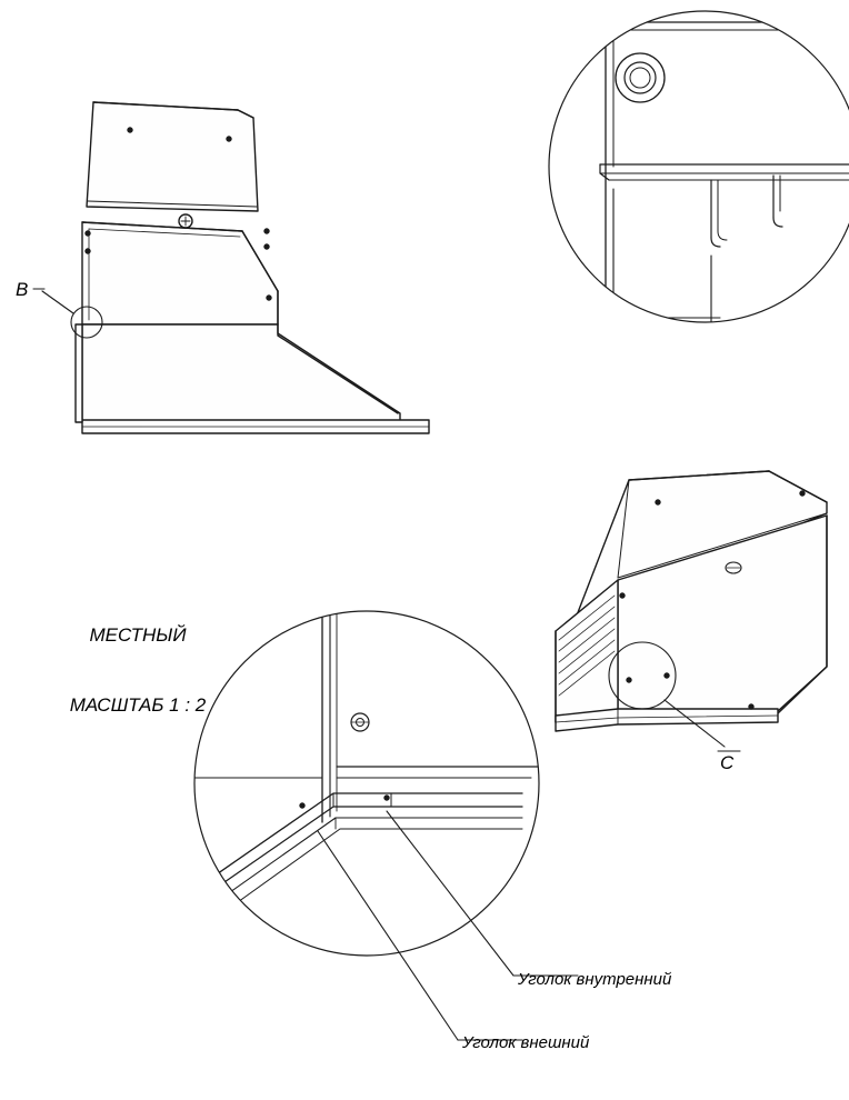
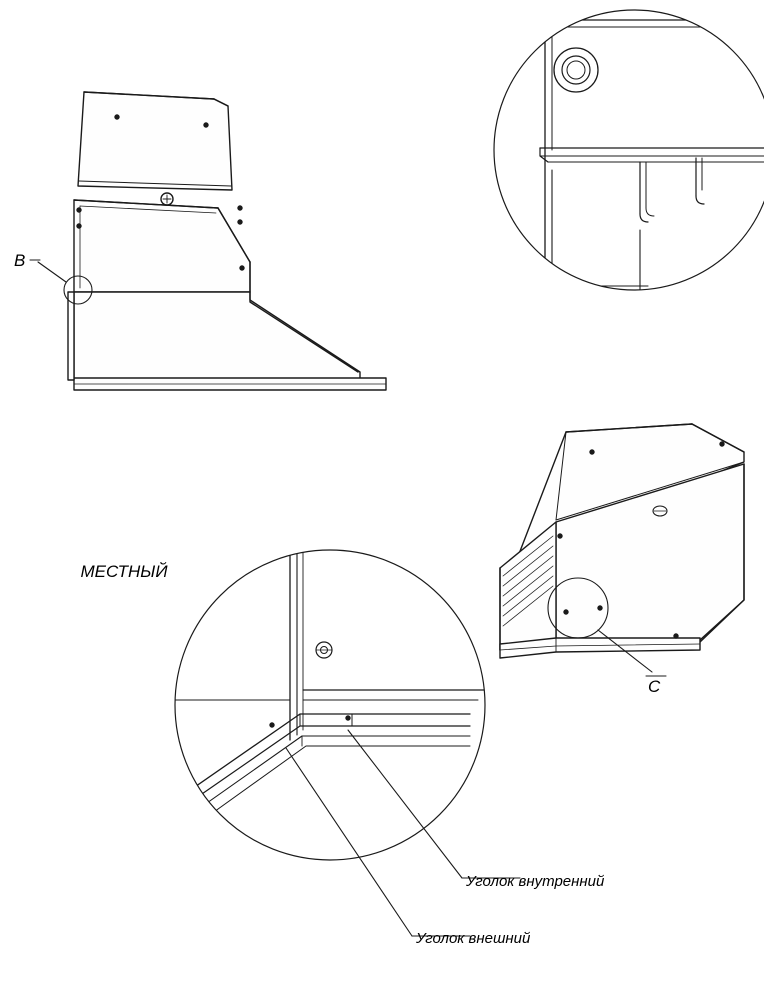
  B
  C
  МЕСТНЫЙ
- МАСШТАБ 1 : 2
  Уголок внутренний
  Уголок внешний
